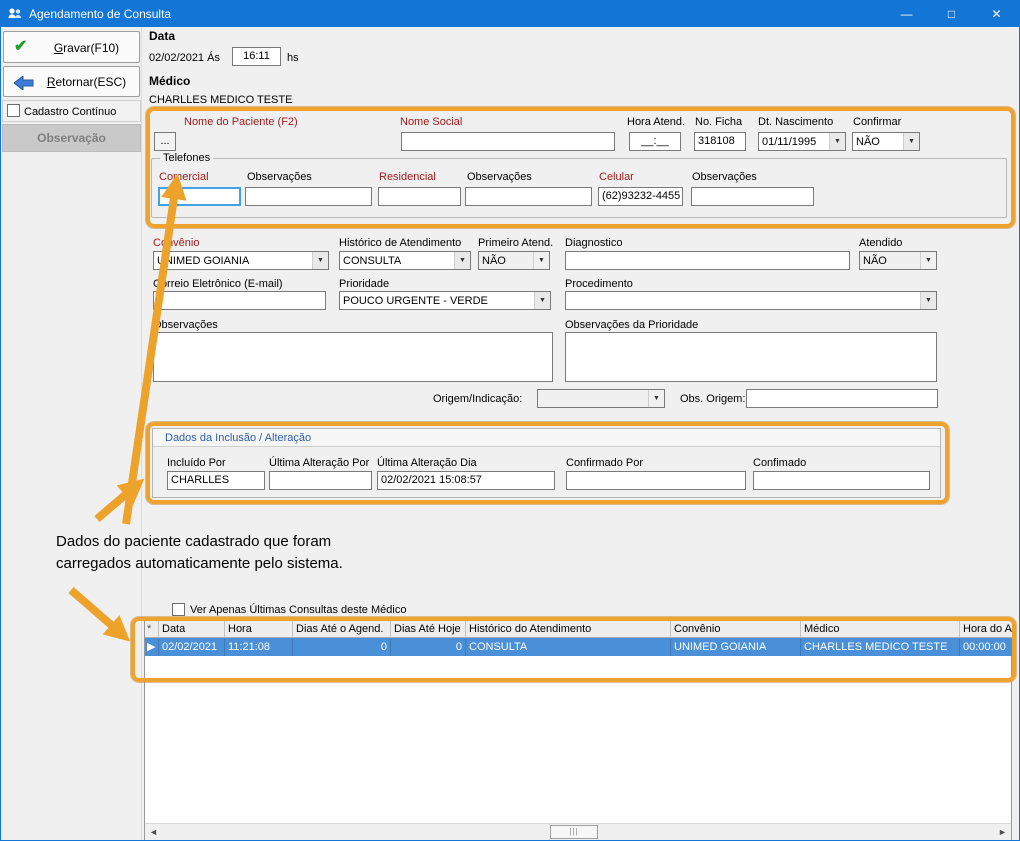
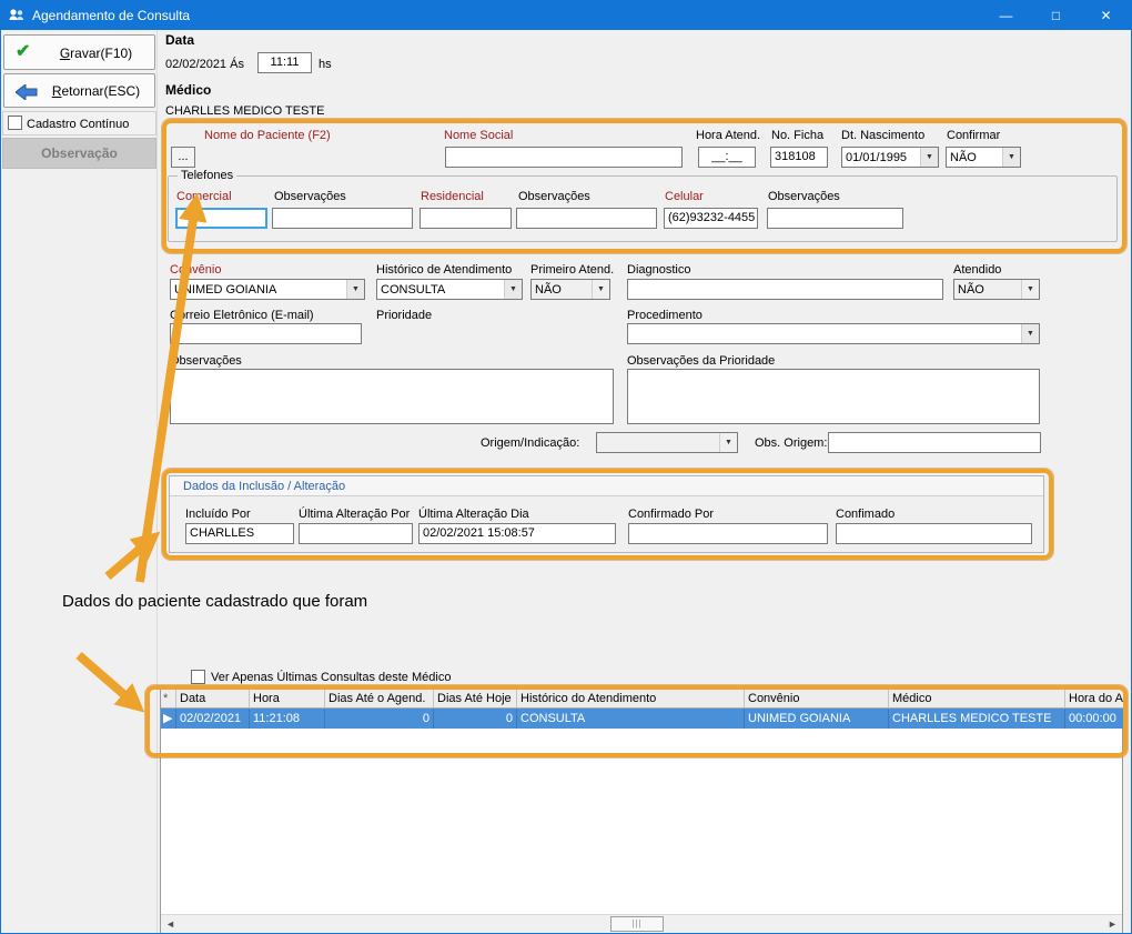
  Agendamento de Consulta
  —
  □
  ✕
  ✔
  Gravar(F10)
  Retornar(ESC)
  Cadastro Contínuo
  Observação
  Data
  02/02/2021 Ás
- 16:11
+ 11:11
  hs
  Médico
  CHARLLES MEDICO TESTE
  Nome do Paciente (F2)
  Nome Social
  Hora Atend.
  No. Ficha
  Dt. Nascimento
  Confirmar
  ...
  __:__
  318108
- 01/11/1995
+ 01/01/1995
  NÃO
  Telefones
  Comercial
  Observações
  Residencial
  Observações
  Celular
  Observações
  (62)93232-4455
  Cvênio
  Histórico de Atendimento
  Primeiro Atend.
  Diagnostico
  Atendido
  NIMED GOIANIA
  CONSULTA
  NÃO
  NÃO
  Crreio Eletrônico (E-mail)
  Prioridade
  Procedimento
- POUCO URGENTE - VERDE
  bservações
  Observações da Prioridade
  Origem/Indicação:
  Obs. Origem:
  Dados da Inclusão / Alteração
  Incluído Por
  Última Alteração Por
  Última Alteração Dia
  Confirmado Por
  Confimado
  CHARLLES
  02/02/2021 15:08:57
  Dados do paciente cadastrado que foram
- carregados automaticamente pelo sistema.
  Ver Apenas Últimas Consultas deste Médico
  *
  Data
  Hora
  Dias Até o Agend.
  Dias Até Hoje
  Histórico do Atendimento
  Convênio
  Médico
  ▶
  02/02/2021
  11:21:08
  0
  0
  CONSULTA
  UNIMED GOIANIA
  CHARLLES MEDICO TESTE
  00:00:00
  ◄
  ►
  |||
